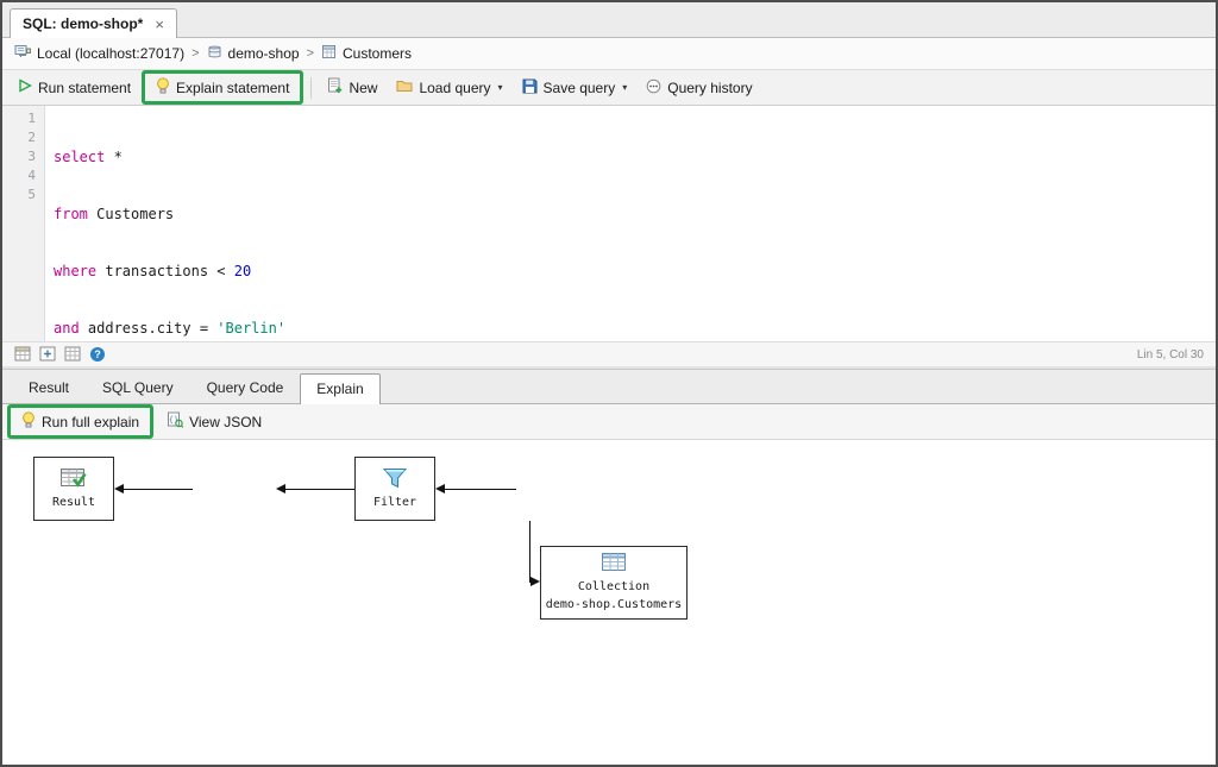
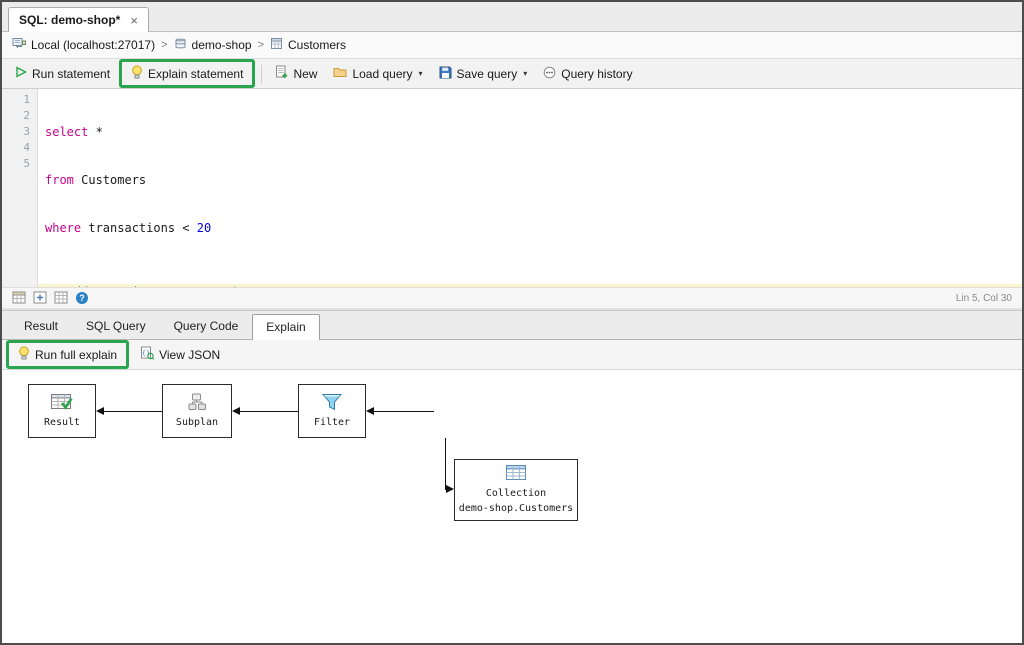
  SQL: demo-shop*
  ×
  Local (localhost:27017)
  >
  demo-shop
  >
  Customers
  Run statement
  Explain statement
  New
  Load query
  ▾
  Save query
  ▾
  Query history
  1
  2
  3
  4
  5
  select *
  from Customers
  where transactions < 20
- and address.city = 'Berlin'
  ?
  Lin 5, Col 30
  Result
  SQL Query
  Query Code
  Explain
  Run full explain
  {}
  View JSON
  Result
+ Subplan
  Filter
  Collection
  demo-shop.Customers
